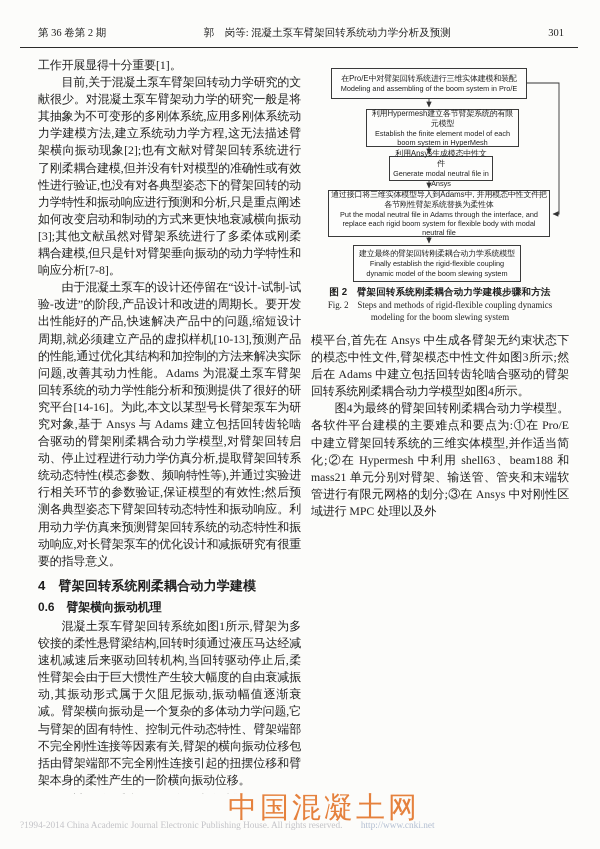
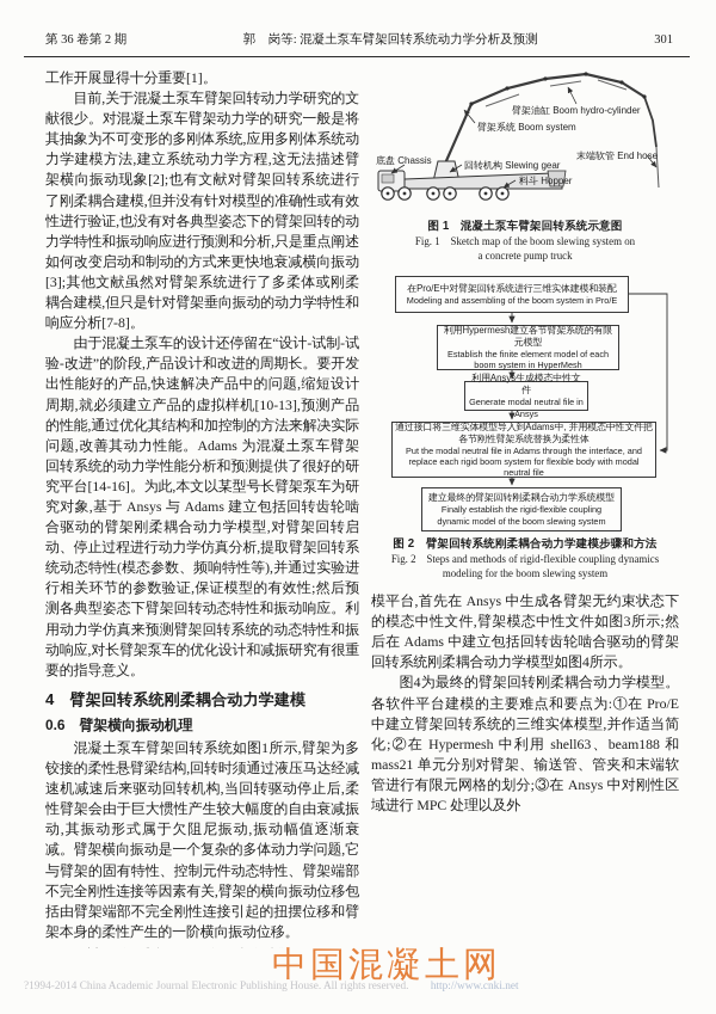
  第 36 卷第 2 期
  郭 岗等: 混凝土泵车臂架回转系统动力学分析及预测
  301
  工作开展显得十分重要[1]。
  目前,关于混凝土泵车臂架回转动力学研究的文献很少。对混凝土泵车臂架动力学的研究一般是将其抽象为不可变形的多刚体系统,应用多刚体系统动力学建模方法,建立系统动力学方程,这无法描述臂架横向振动现象[2];也有文献对臂架回转系统进行了刚柔耦合建模,但并没有针对模型的准确性或有效性进行验证,也没有对各典型姿态下的臂架回转的动力学特性和振动响应进行预测和分析,只是重点阐述如何改变启动和制动的方式来更快地衰减横向振动[3];其他文献虽然对臂架系统进行了多柔体或刚柔耦合建模,但只是针对臂架垂向振动的动力学特性和响应分析[7-8]。
  由于混凝土泵车的设计还停留在“设计-试制-试验-改进”的阶段,产品设计和改进的周期长。要开发出性能好的产品,快速解决产品中的问题,缩短设计周期,就必须建立产品的虚拟样机[10-13],预测产品的性能,通过优化其结构和加控制的方法来解决实际问题,改善其动力性能。Adams 为混凝土泵车臂架回转系统的动力学性能分析和预测提供了很好的研究平台[14-16]。为此,本文以某型号长臂架泵车为研究对象,基于 Ansys 与 Adams 建立包括回转齿轮啮合驱动的臂架刚柔耦合动力学模型,对臂架回转启动、停止过程进行动力学仿真分析,提取臂架回转系统动态特性(模态参数、频响特性等),并通过实验进行相关环节的参数验证,保证模型的有效性;然后预测各典型姿态下臂架回转动态特性和振动响应。利用动力学仿真来预测臂架回转系统的动态特性和振动响应,对长臂架泵车的优化设计和减振研究有很重要的指导意义。
  4 臂架回转系统刚柔耦合动力学建模
  0.6 臂架横向振动机理
  混凝土泵车臂架回转系统如图1所示,臂架为多铰接的柔性悬臂梁结构,回转时须通过液压马达经减速机减速后来驱动回转机构,当回转驱动停止后,柔性臂架会由于巨大惯性产生较大幅度的自由衰减振动,其振动形式属于欠阻尼振动,振动幅值逐渐衰减。臂架横向振动是一个复杂的多体动力学问题,它与臂架的固有特性、控制元件动态特性、臂架端部不完全刚性连接等因素有关,臂架的横向振动位移包括由臂架端部不完全刚性连接引起的扭摆位移和臂架本身的柔性产生的一阶横向振动位移。
+ 臂架油缸 Boom hydro-cylinder
+ 臂架系统 Boom system
+ 末端软管 End hose
+ 底盘 Chassis
+ 回转机构 Slewing gear
+ 料斗 Hopper
+ 图 1 混凝土泵车臂架回转系统示意图
+ Fig. 1 Sketch map of the boom slewing system on
+ a concrete pump truck
  在Pro/E中对臂架回转系统进行三维实体建模和装配
  Modeling and assembling of the boom system in Pro/E
  利用Hypermesh建立各节臂架系统的有限元模型
  Establish the finite element model of each boom system in HyperMesh
  利用Ansys生成模态中性文件
  Generate modal neutral file in Ansys
  通过接口将三维实体模型导入到Adams中, 并用模态中性文件把各节刚性臂架系统替换为柔性体
  Put the modal neutral file in Adams through the interface, and replace each rigid boom system for flexible body with modal neutral file
  建立最终的臂架回转刚柔耦合动力学系统模型
  Finally establish the rigid-flexible coupling dynamic model of the boom slewing system
  图 2 臂架回转系统刚柔耦合动力学建模步骤和方法
  Fig. 2 Steps and methods of rigid-flexible coupling dynamics
  modeling for the boom slewing system
  模平台,首先在 Ansys 中生成各臂架无约束状态下的模态中性文件,臂架模态中性文件如图3所示;然后在 Adams 中建立包括回转齿轮啮合驱动的臂架回转系统刚柔耦合动力学模型如图4所示。
  图4为最终的臂架回转刚柔耦合动力学模型。各软件平台建模的主要难点和要点为:①在 Pro/E 中建立臂架回转系统的三维实体模型,并作适当简化;②在 Hypermesh 中利用 shell63、beam188 和 mass21 单元分别对臂架、输送管、管夹和末端软管进行有限元网格的划分;③在 Ansys 中对刚性区域进行 MPC 处理以及外
  中国混凝土网
  ?1994-2014 China Academic Journal Electronic Publishing House. All rights reserved. http://www.cnki.net
